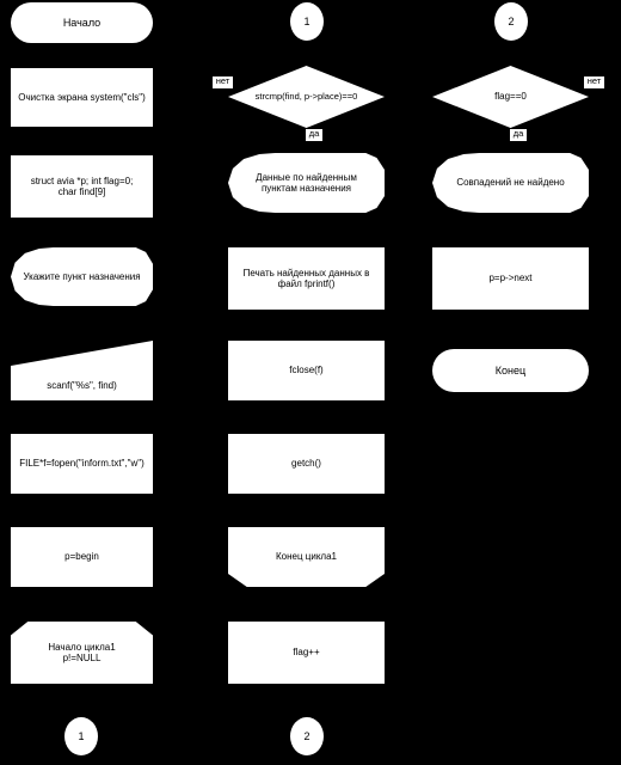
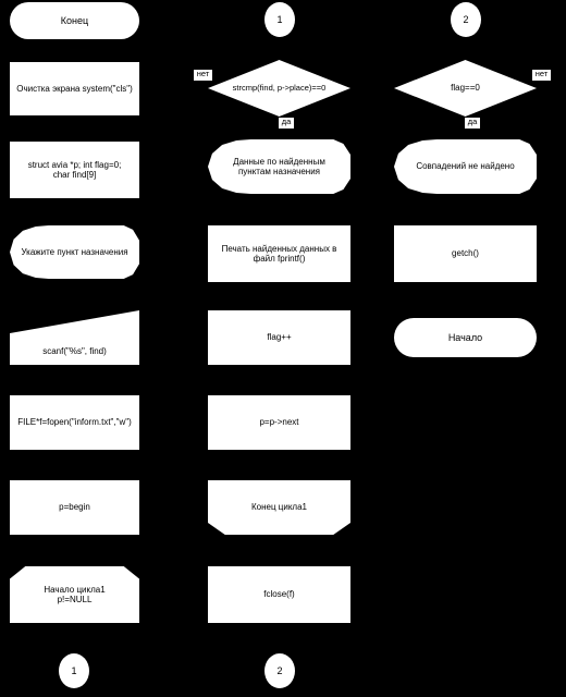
- Начало
+ Конец
  Очистка экрана system("cls")
  struct avia *p; int flag=0;
  char find[9]
  Укажите пункт назначения
  scanf("%s", find)
  FILE*f=fopen("inform.txt","w")
  p=begin
  Начало цикла1
  p!=NULL
  1
  1
  strcmp(find, p->place)==0
  нет
  да
  Данные по найденным
  пунктам назначения
  Печать найденных данных в
  файл fprintf()
- fclose(f)
+ flag++
- getch()
+ p=p->next
  Конец цикла1
- flag++
+ fclose(f)
  2
  2
  flag==0
  нет
  да
  Совпадений не найдено
- p=p->next
+ getch()
- Конец
+ Начало
